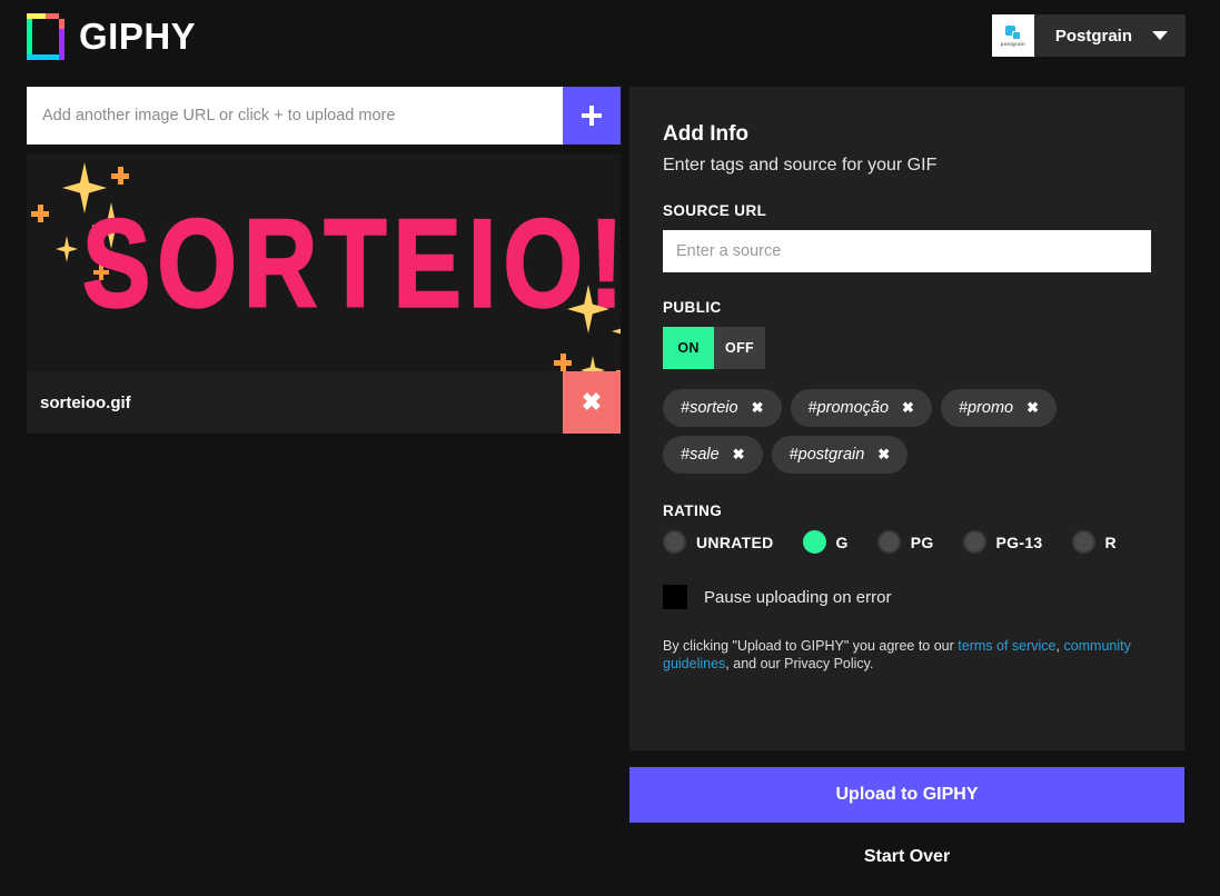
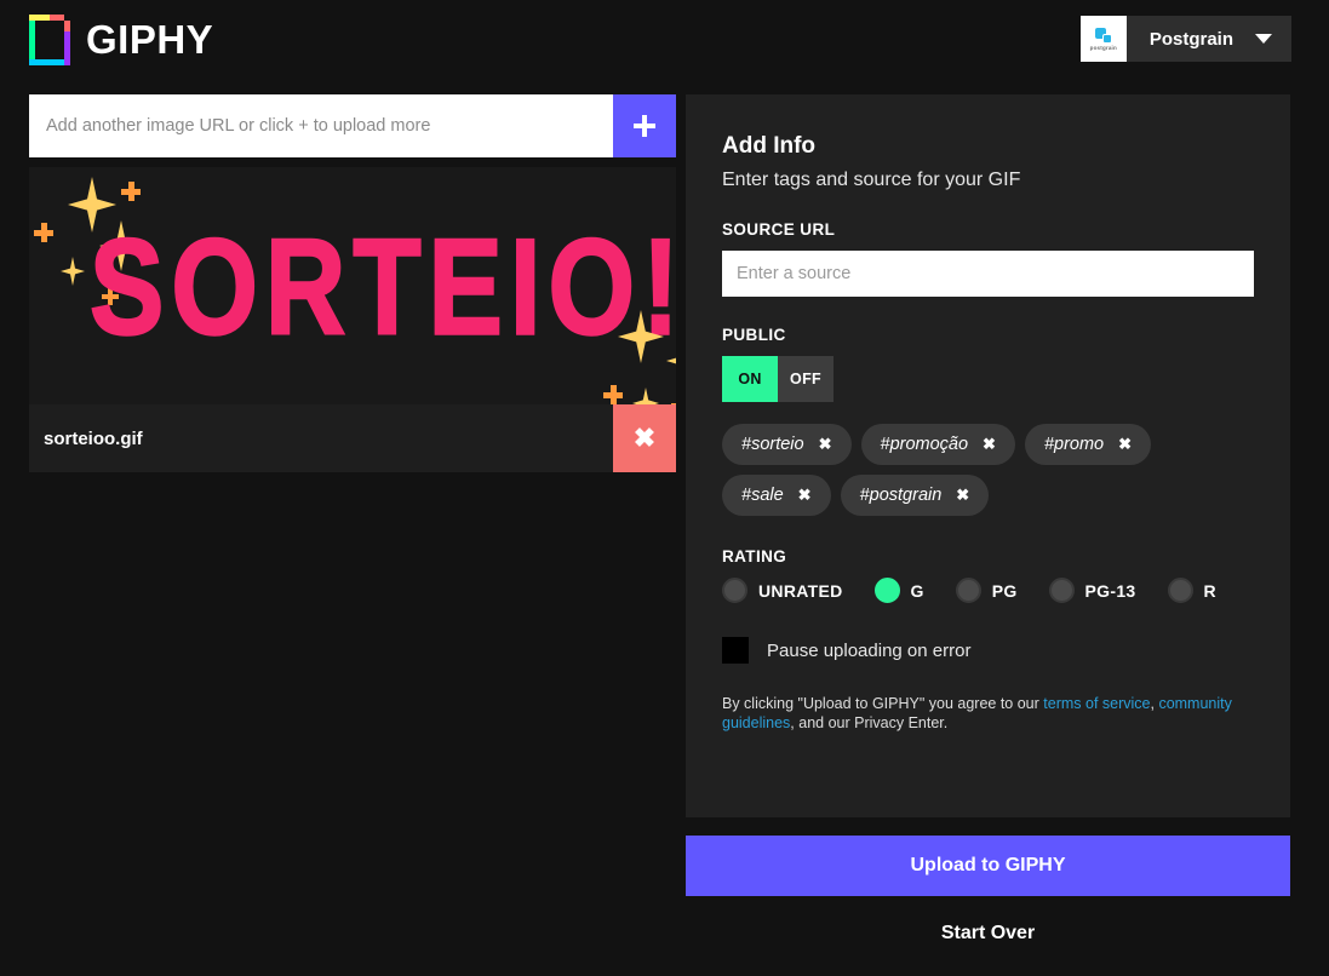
  GIPHY
  Postgrain
  Add another image URL or click + to upload more
  SORTEIO!
  sorteioo.gif
  ✖
  Add Info
  Enter tags and source for your GIF
  SOURCE URL
  Enter a source
  PUBLIC
  ON
  OFF
  #sorteio
  ✖
  #promoção
  ✖
  #promo
  ✖
  #sale
  ✖
  #postgrain
  ✖
  RATING
  UNRATED
  G
  PG
  PG-13
  R
  Pause uploading on error
- By clicking "Upload to GIPHY" you agree to our terms of service, community guidelines, and our Privacy Policy.
+ By clicking "Upload to GIPHY" you agree to our terms of service, community guidelines, and our Privacy Enter.
  Upload to GIPHY
  Start Over
